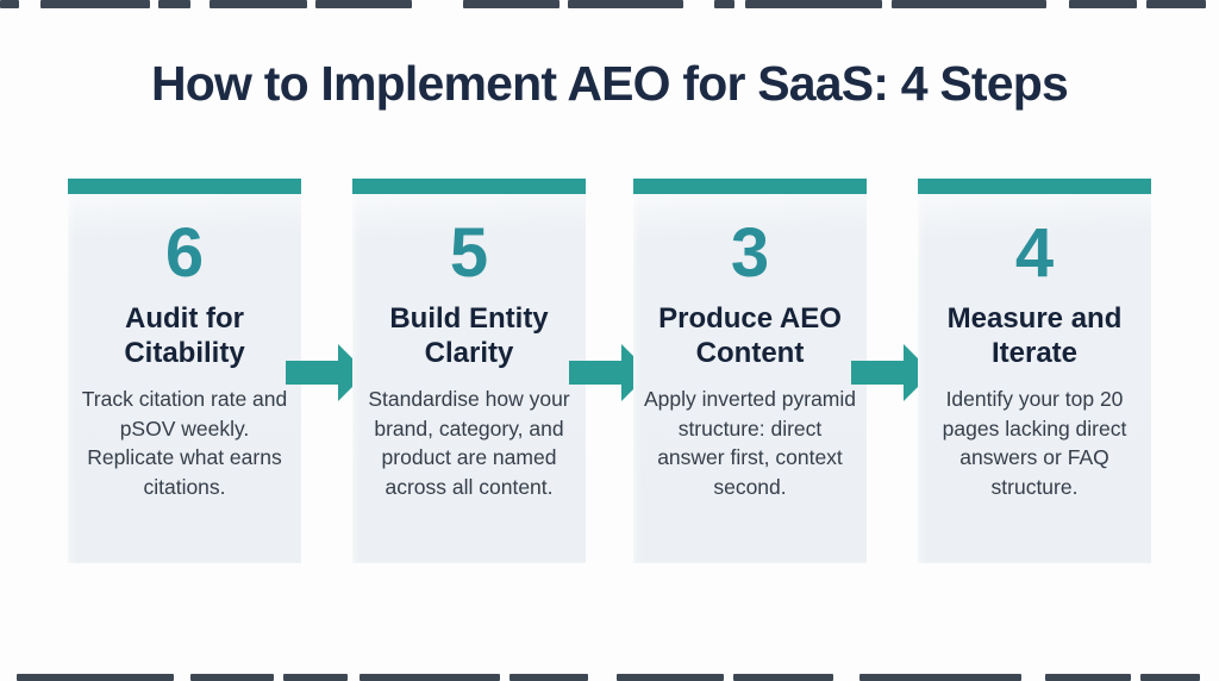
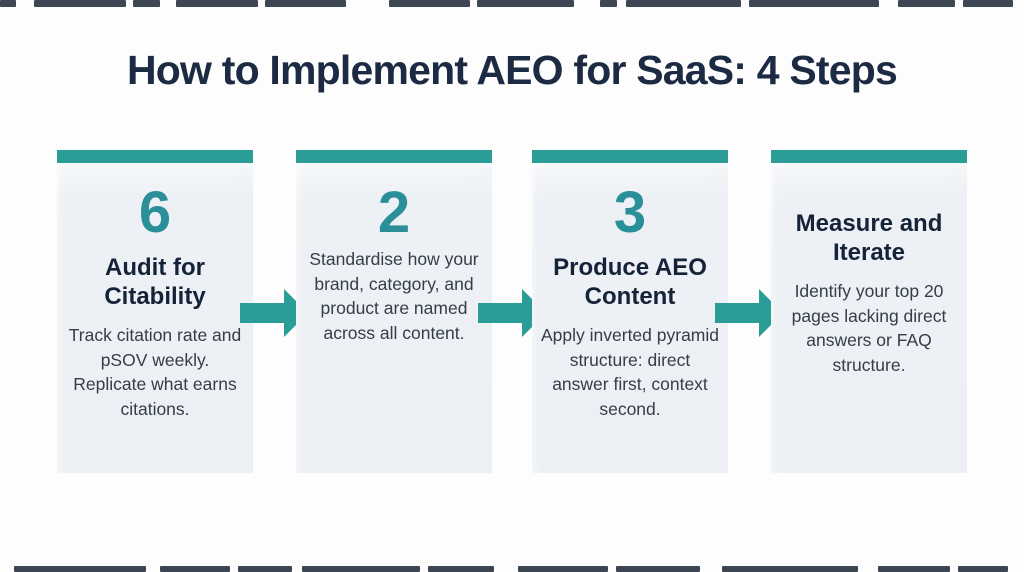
  How to Implement AEO for SaaS: 4 Steps
  6
  Audit for Citability
  Track citation rate and pSOV weekly. Replicate what earns citations.
- 5
+ 2
- Build Entity Clarity
  Standardise how your brand, category, and product are named across all content.
  3
  Produce AEO Content
  Apply inverted pyramid structure: direct answer first, context second.
- 4
  Measure and Iterate
  Identify your top 20 pages lacking direct answers or FAQ structure.
